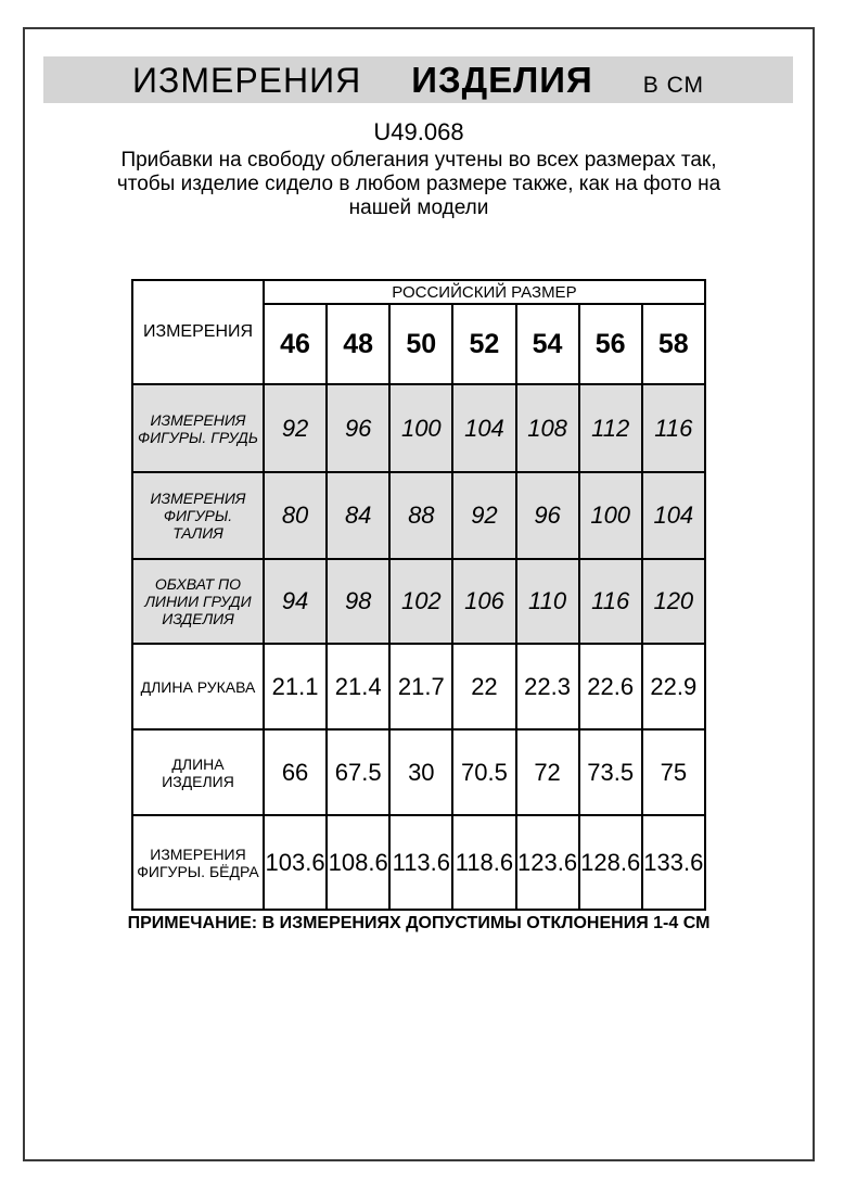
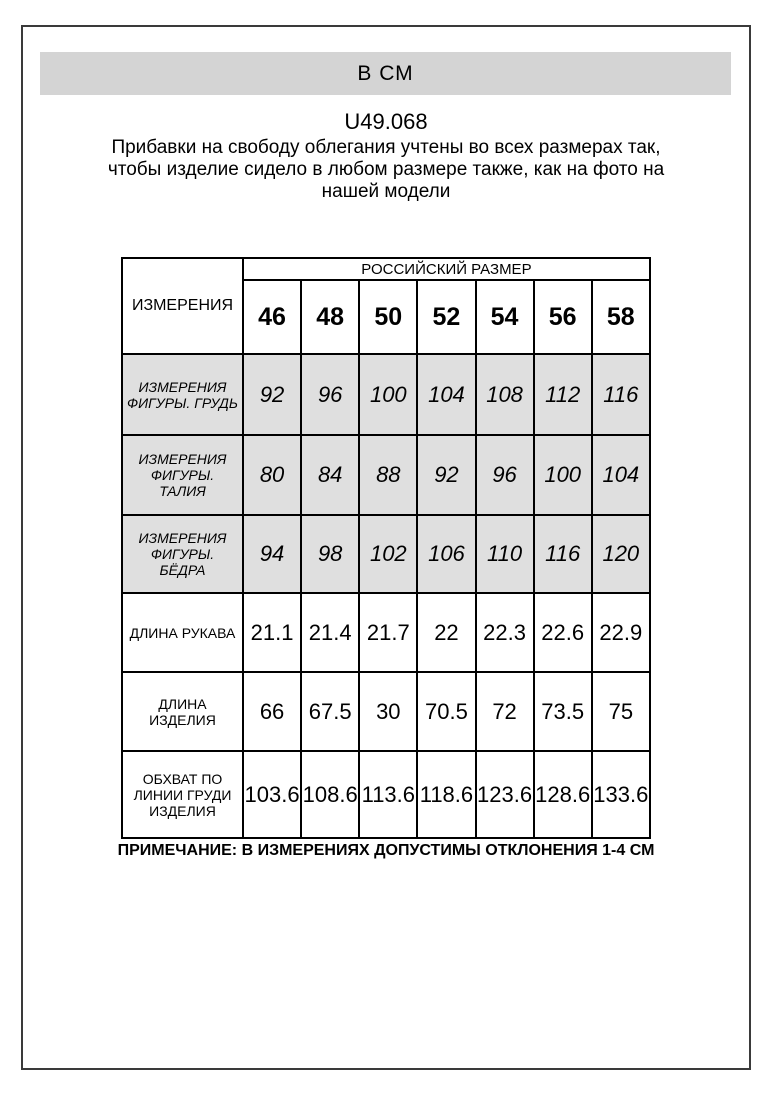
- ИЗМЕРЕНИЯ
- ИЗДЕЛИЯ
  В СМ
  U49.068
  Прибавки на свободу облегания учтены во всех размерах так,
  чтобы изделие сидело в любом размере также, как на фото на
  нашей модели
  ИЗМЕРЕНИЯ	РОССИЙСКИЙ РАЗМЕР
  46	48	50	52	54	56	58
  ИЗМЕРЕНИЯ ФИГУРЫ. ГРУДЬ	92	96	100	104	108	112	116
  ИЗМЕРЕНИЯ ФИГУРЫ. ТАЛИЯ	80	84	88	92	96	100	104
- ОБХВАТ ПО ЛИНИИ ГРУДИ ИЗДЕЛИЯ	94	98	102	106	110	116	120
+ ИЗМЕРЕНИЯ ФИГУРЫ. БЁДРА	94	98	102	106	110	116	120
  ДЛИНА РУКАВА	21.1	21.4	21.7	22	22.3	22.6	22.9
  ДЛИНА ИЗДЕЛИЯ	66	67.5	30	70.5	72	73.5	75
- ИЗМЕРЕНИЯ ФИГУРЫ. БЁДРА	103.6	108.6	113.6	118.6	123.6	128.6	133.6
+ ОБХВАТ ПО ЛИНИИ ГРУДИ ИЗДЕЛИЯ	103.6	108.6	113.6	118.6	123.6	128.6	133.6
  ПРИМЕЧАНИЕ: В ИЗМЕРЕНИЯХ ДОПУСТИМЫ ОТКЛОНЕНИЯ 1-4 СМ
